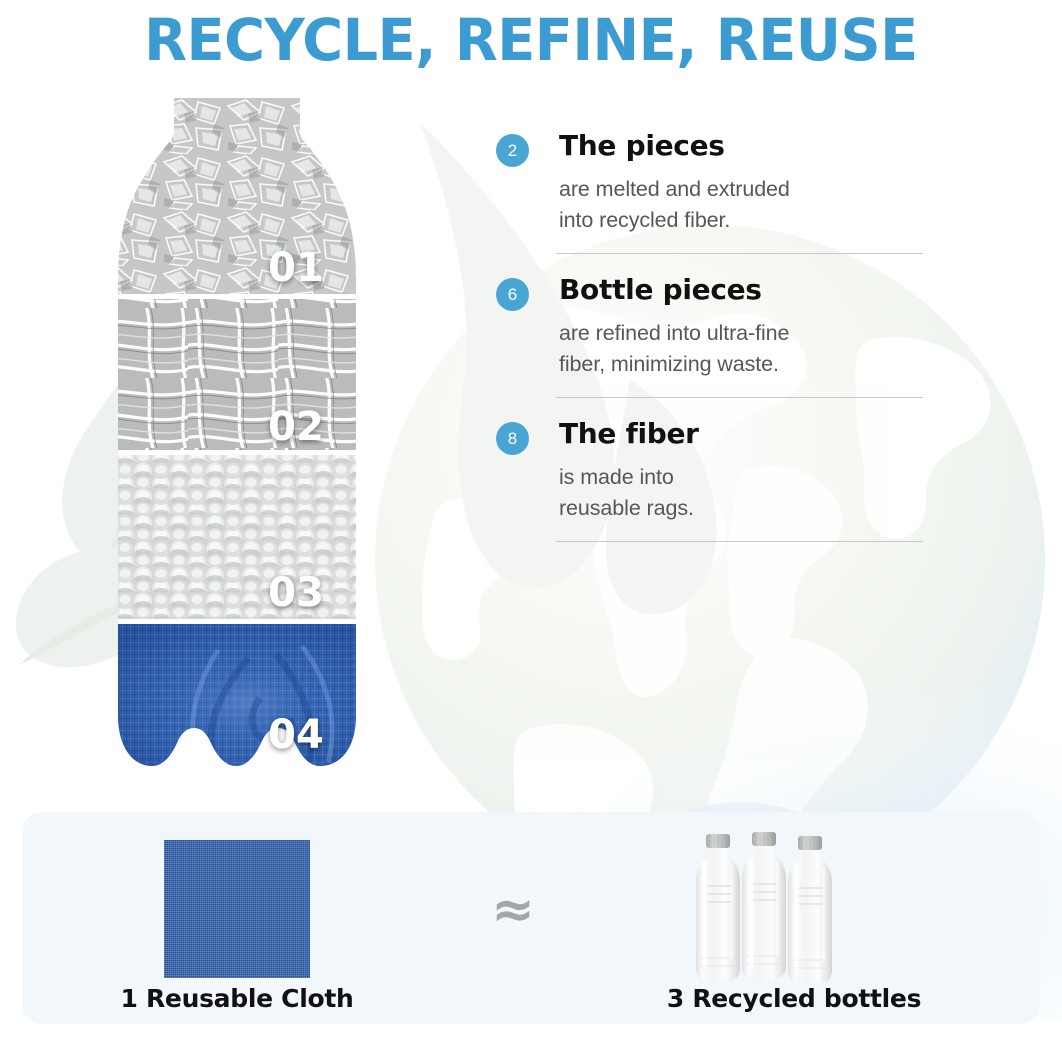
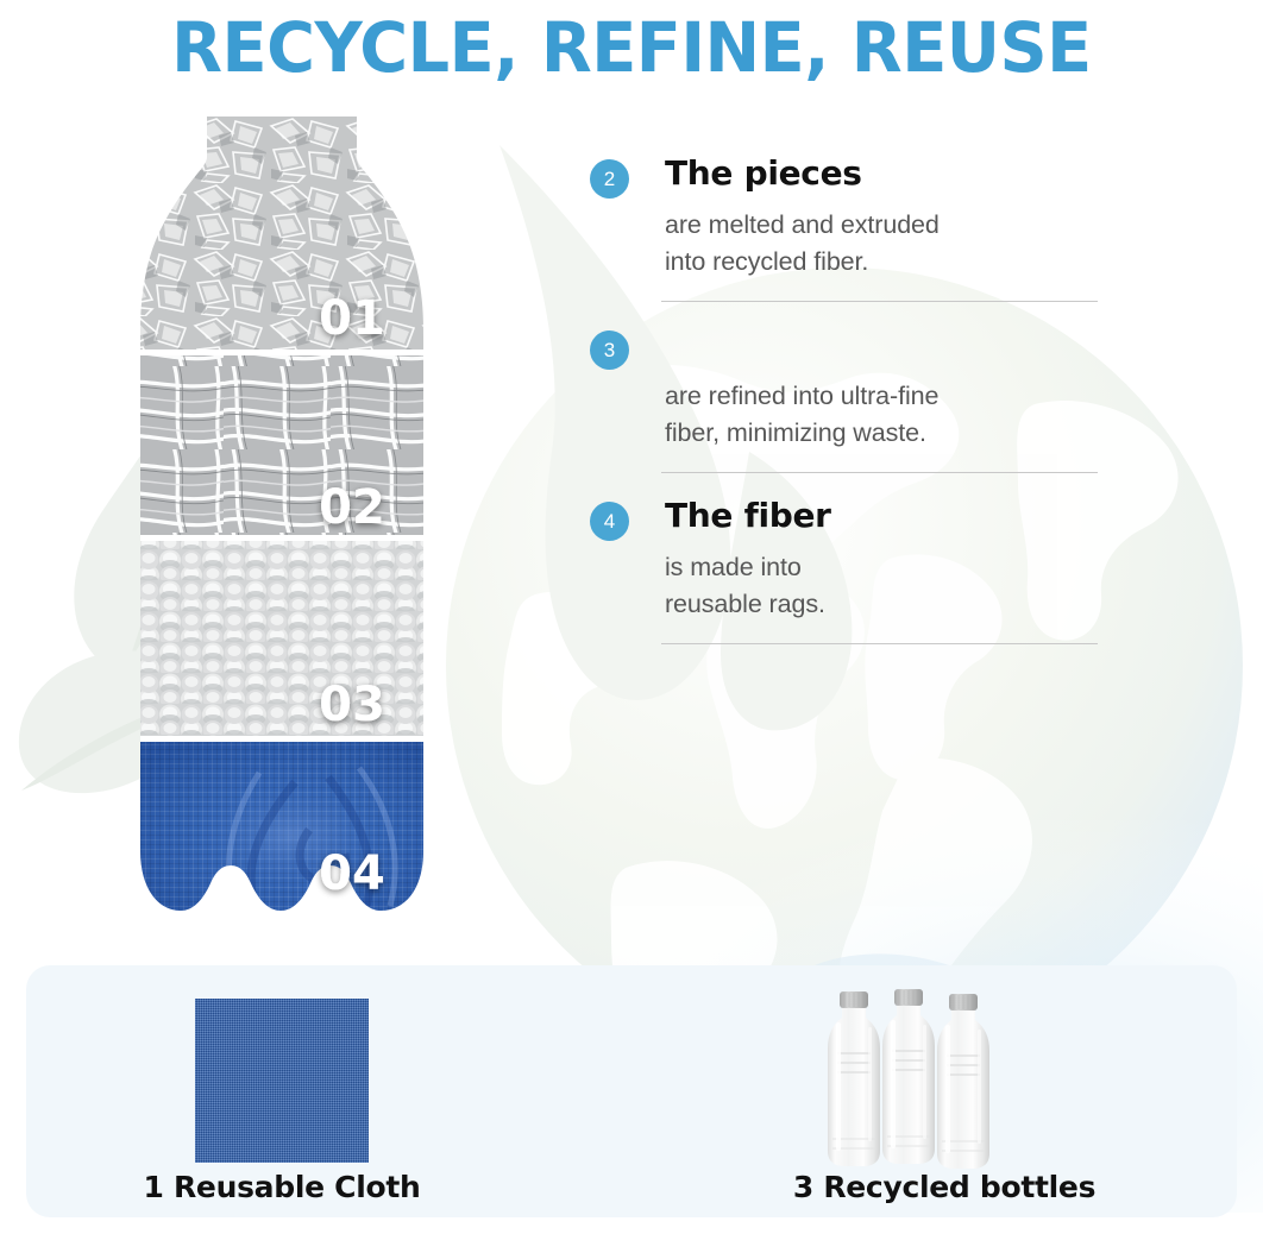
  RECYCLE, REFINE, REUSE
  01
  02
  03
  04
  2
  The pieces
  are melted and extruded
  into recycled fiber.
- 6
+ 3
- Bottle pieces
  are refined into ultra-fine
  fiber, minimizing waste.
- 8
+ 4
  The fiber
  is made into
  reusable rags.
  1 Reusable Cloth
- ≈
  3 Recycled bottles
